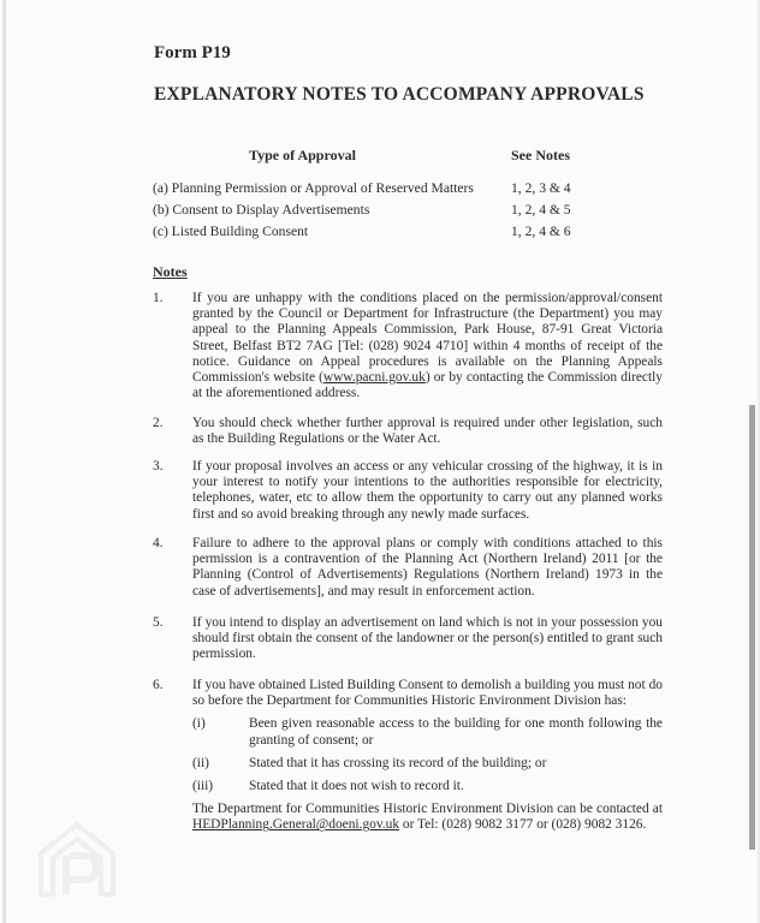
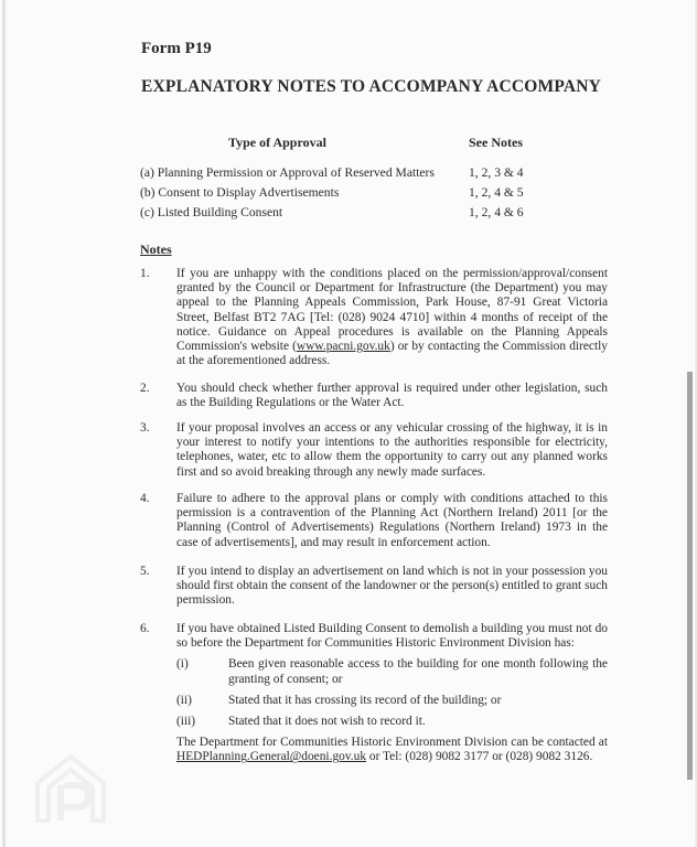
  Form P19
- EXPLANATORY NOTES TO ACCOMPANY APPROVALS
+ EXPLANATORY NOTES TO ACCOMPANY ACCOMPANY
  Type of Approval
  See Notes
  (a) Planning Permission or Approval of Reserved Matters
  1, 2, 3 & 4
  (b) Consent to Display Advertisements
  1, 2, 4 & 5
  (c) Listed Building Consent
  1, 2, 4 & 6
  Notes
  1.
  If you are unhappy with the conditions placed on the permission/approval/consent granted by the Council or Department for Infrastructure (the Department) you may appeal to the Planning Appeals Commission, Park House, 87-91 Great Victoria Street, Belfast BT2 7AG [Tel: (028) 9024 4710] within 4 months of receipt of the notice. Guidance on Appeal procedures is available on the Planning Appeals Commission's website (www.pacni.gov.uk) or by contacting the Commission directly at the aforementioned address.
  2.
  You should check whether further approval is required under other legislation, such as the Building Regulations or the Water Act.
  3.
  If your proposal involves an access or any vehicular crossing of the highway, it is in your interest to notify your intentions to the authorities responsible for electricity, telephones, water, etc to allow them the opportunity to carry out any planned works first and so avoid breaking through any newly made surfaces.
  4.
  Failure to adhere to the approval plans or comply with conditions attached to this permission is a contravention of the Planning Act (Northern Ireland) 2011 [or the Planning (Control of Advertisements) Regulations (Northern Ireland) 1973 in the case of advertisements], and may result in enforcement action.
  5.
  If you intend to display an advertisement on land which is not in your possession you should first obtain the consent of the landowner or the person(s) entitled to grant such permission.
  6.
  If you have obtained Listed Building Consent to demolish a building you must not do so before the Department for Communities Historic Environment Division has:
  (i)
  Been given reasonable access to the building for one month following the granting of consent; or
  (ii)
  Stated that it has crossing its record of the building; or
  (iii)
  Stated that it does not wish to record it.
  The Department for Communities Historic Environment Division can be contacted at HEDPlanning.General@doeni.gov.uk or Tel: (028) 9082 3177 or (028) 9082 3126.
